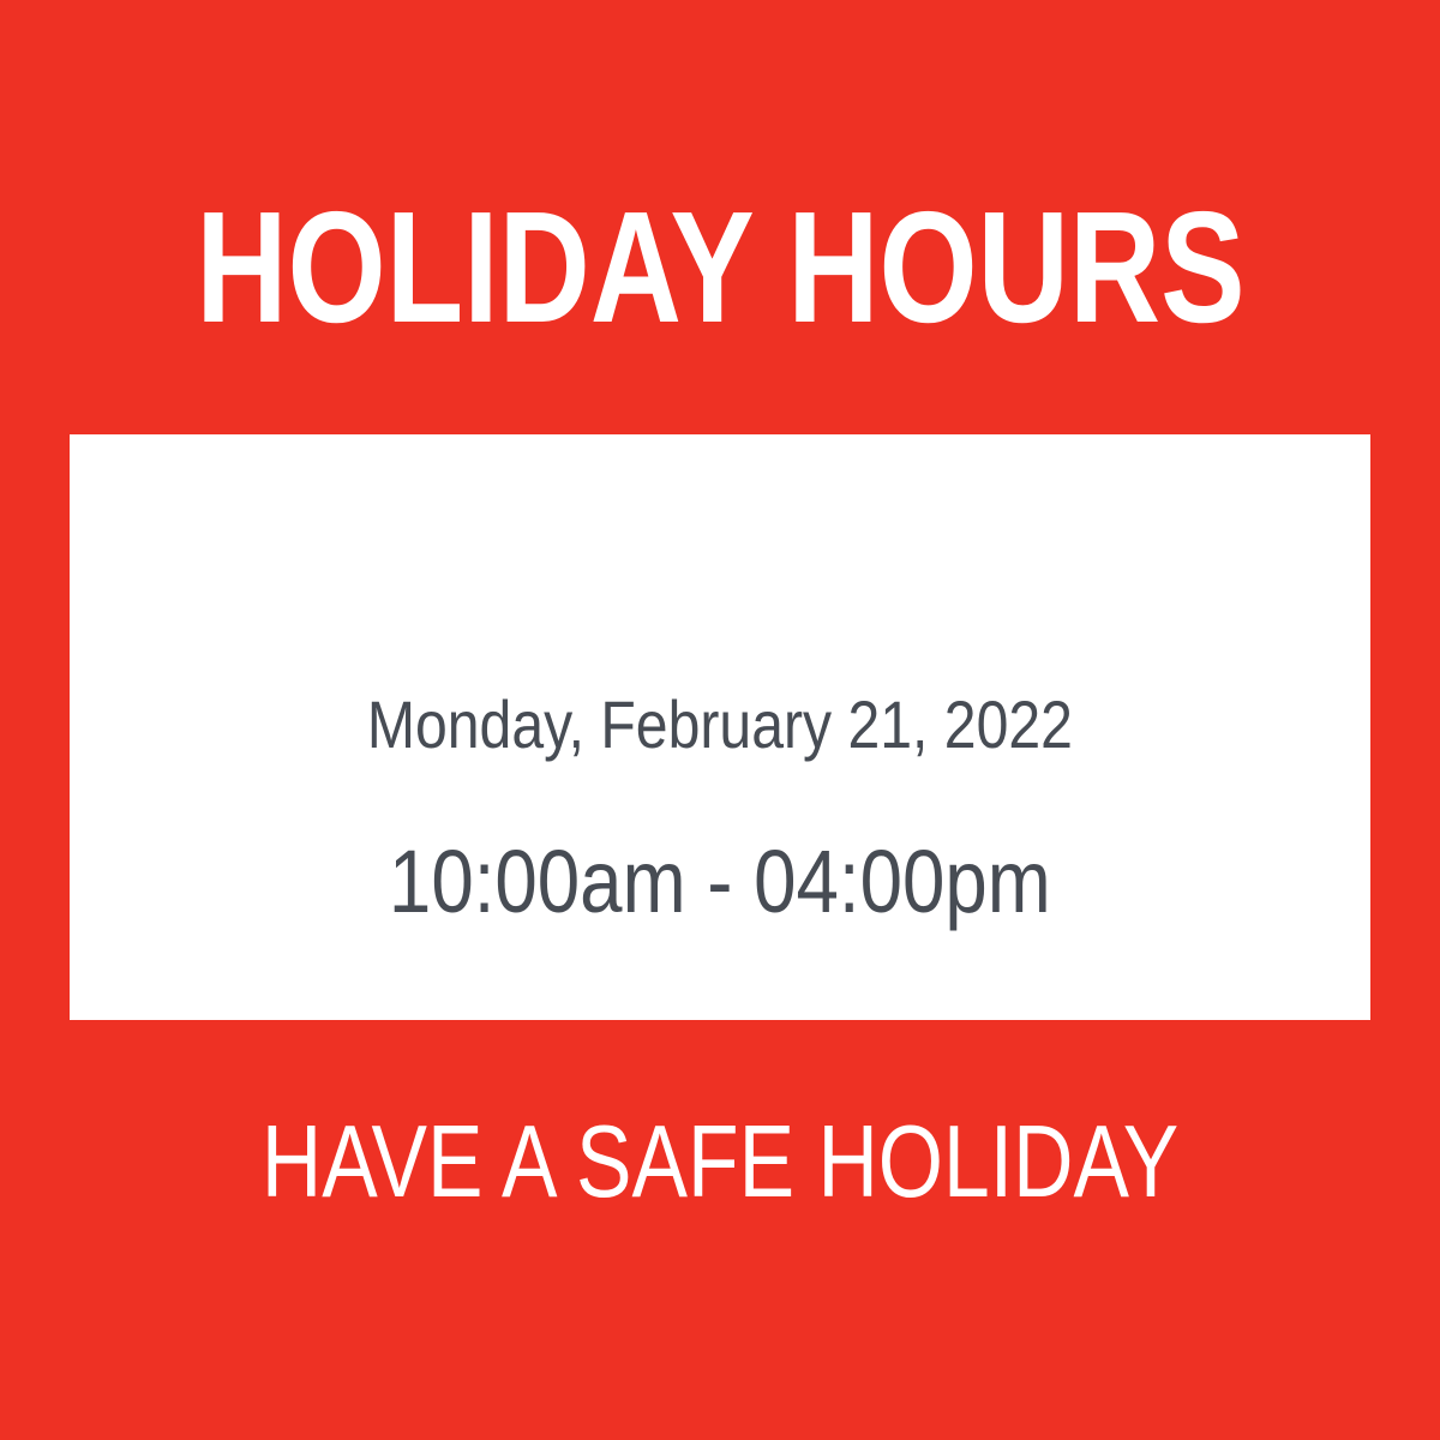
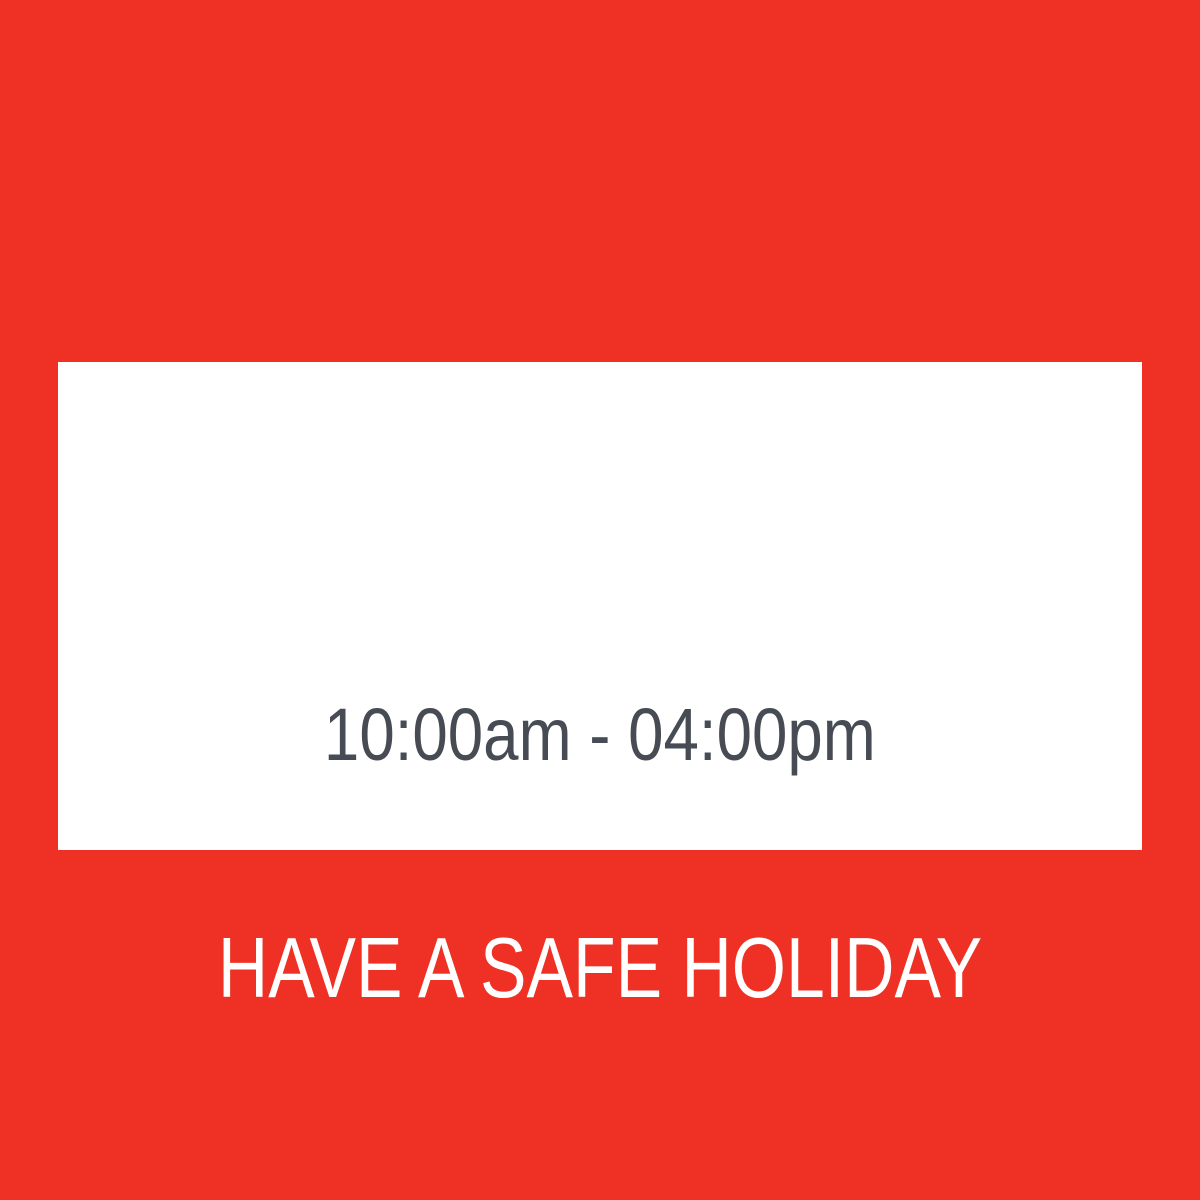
- HOLIDAY HOURS
- Monday, February 21, 2022
  10:00am - 04:00pm
  HAVE A SAFE HOLIDAY
